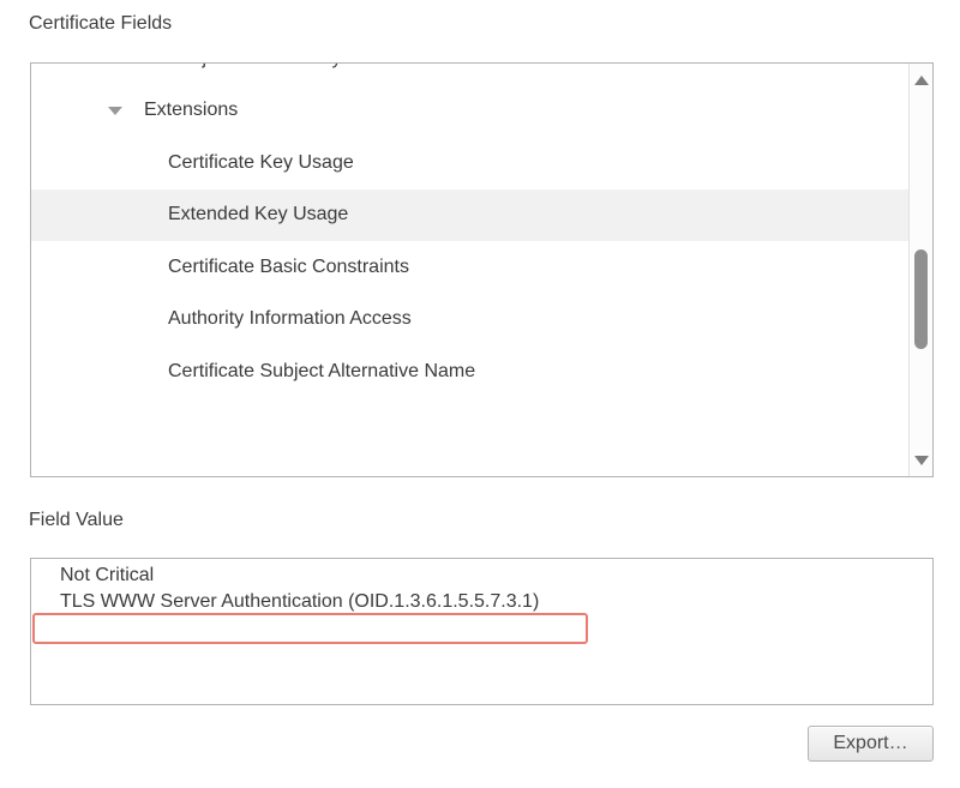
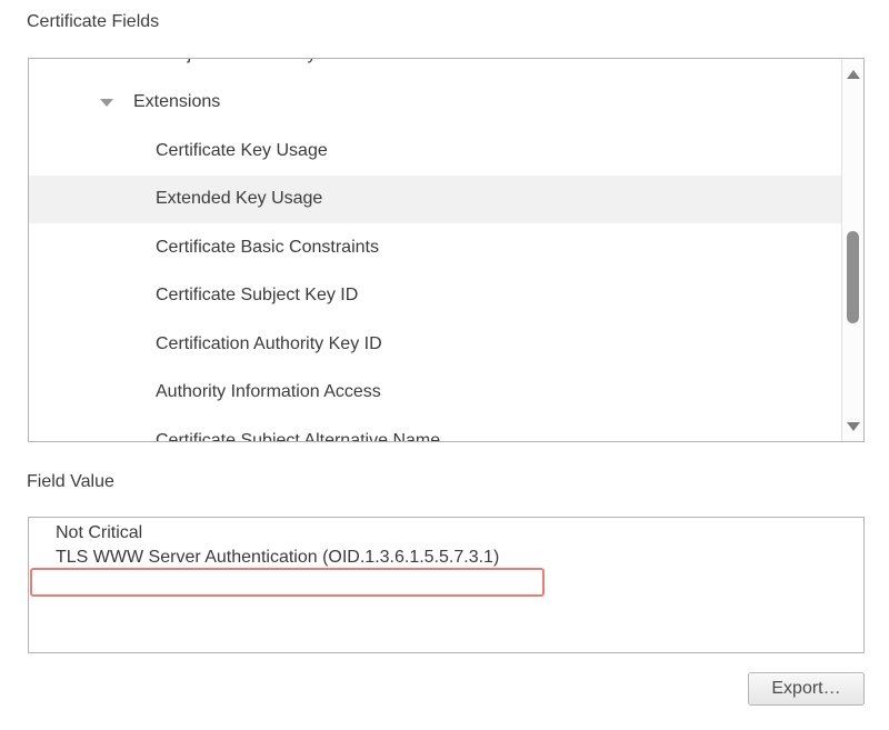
  Certificate Fields
  Extensions
  Certificate Key Usage
  Extended Key Usage
  Certificate Basic Constraints
+ Certificate Subject Key ID
+ Certification Authority Key ID
  Authority Information Access
  Certificate Subject Alternative Name
  Field Value
  Not Critical
  TLS WWW Server Authentication (OID.1.3.6.1.5.5.7.3.1)
  Export…
